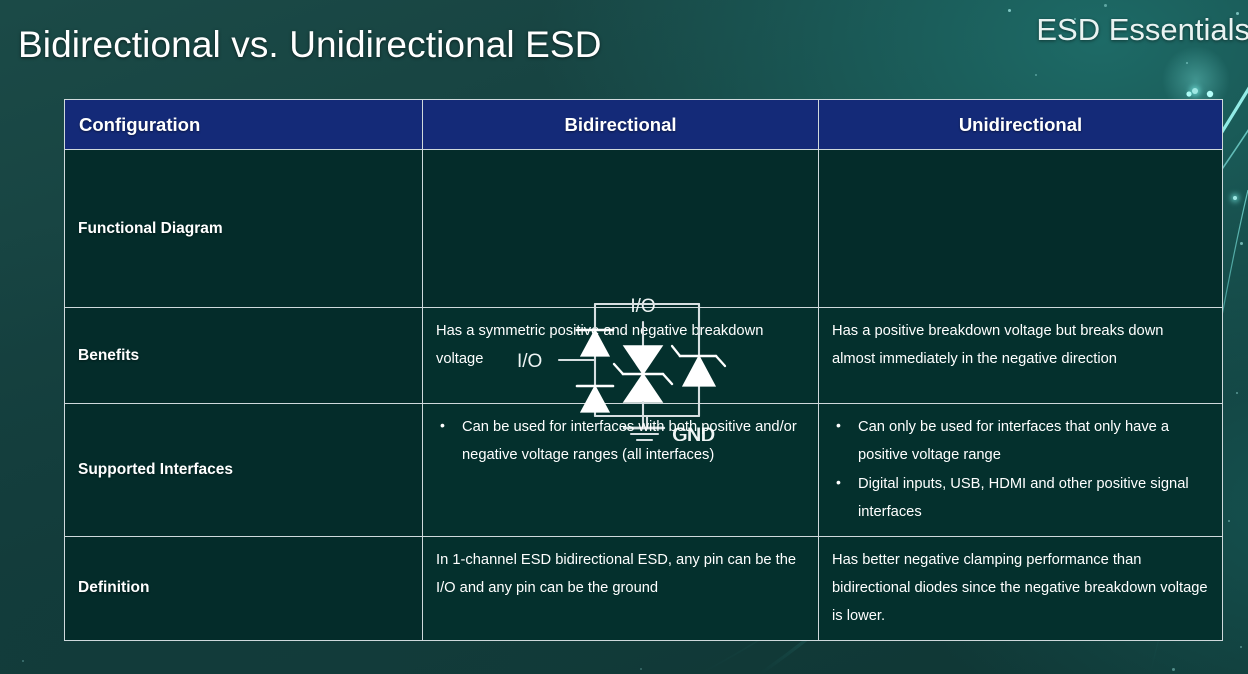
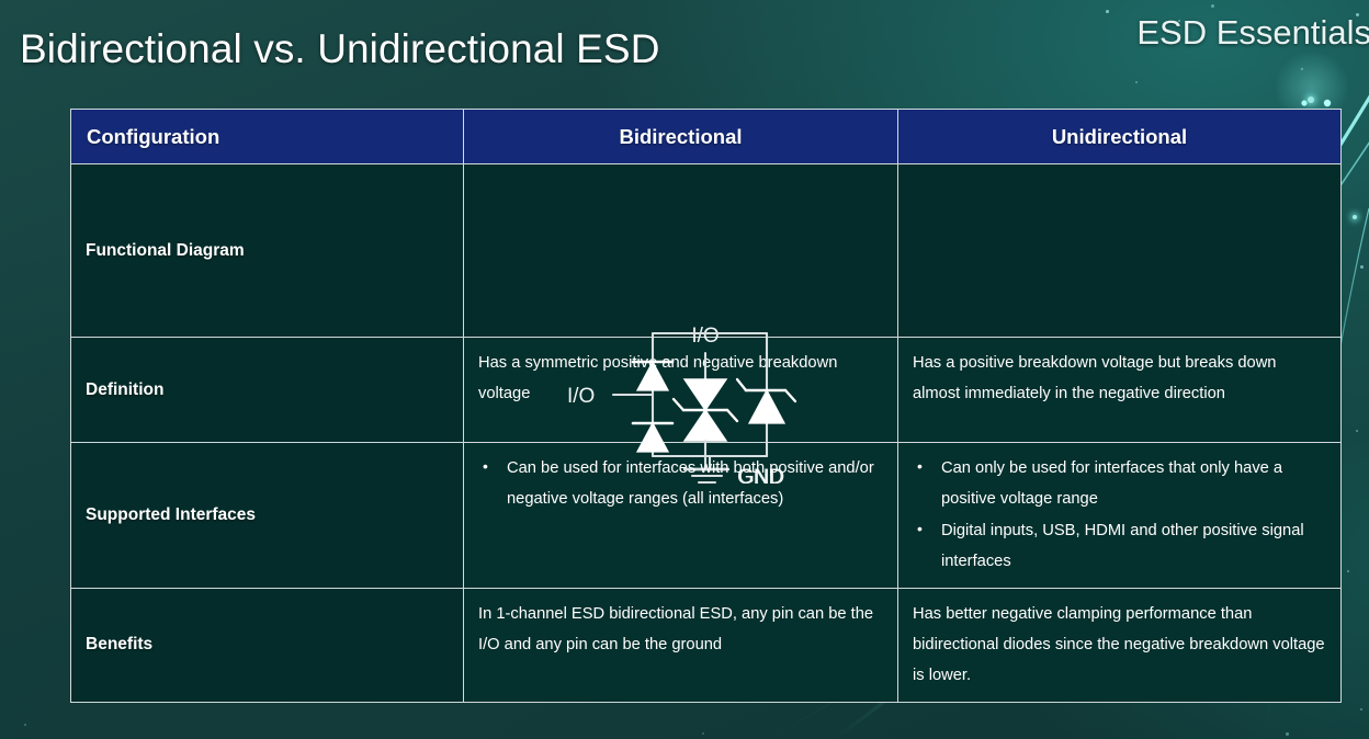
  Bidirectional vs. Unidirectional ESD
  ESD Essentials
  Configuration	Bidirectional	Unidirectional
  Functional Diagram	I/O GND	I/O GND
- Benefits	Has a symmetric posind negative breakdown voltage	Has a positive breakdown voltage but breaks down almost immediately in the negative direction
+ Definition	Has a symmetric posind negative breakdown voltage	Has a positive breakdown voltage but breaks down almost immediately in the negative direction
  Supported Interfaces	Can be used for interfaces with both positive and/or negative voltage ranges (all interfaces)	Can only be used for interfaces that only have a positive voltage range Digital inputs, USB, HDMI and other positive signal interfaces
- Definition	In 1-channel ESD bidirectional ESD, any pin can be the I/O and any pin can be the ground	Has better negative clamping performance than bidirectional diodes since the negative breakdown voltage is lower.
+ Benefits	In 1-channel ESD bidirectional ESD, any pin can be the I/O and any pin can be the ground	Has better negative clamping performance than bidirectional diodes since the negative breakdown voltage is lower.
